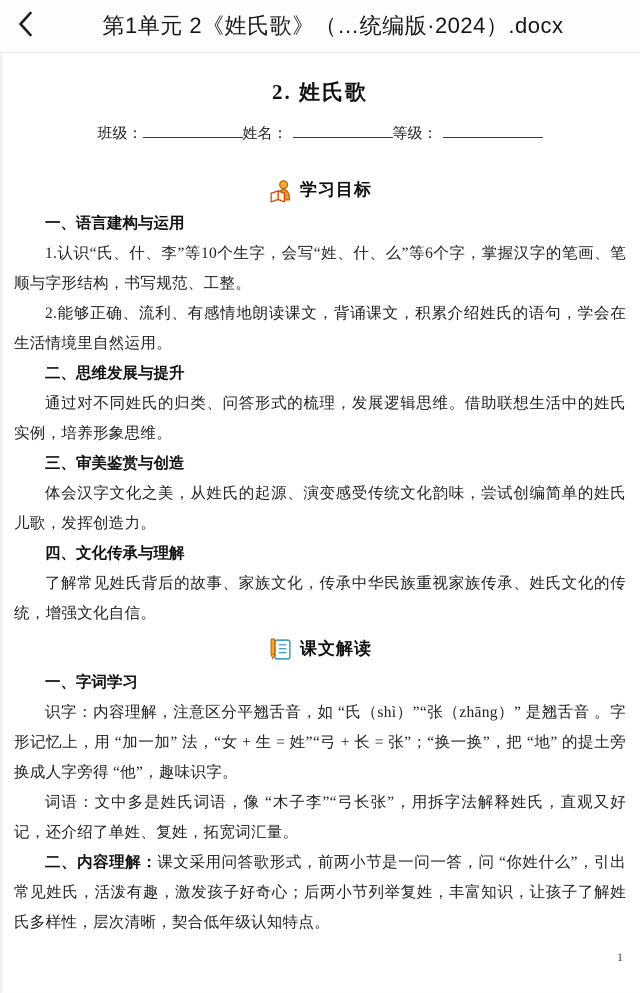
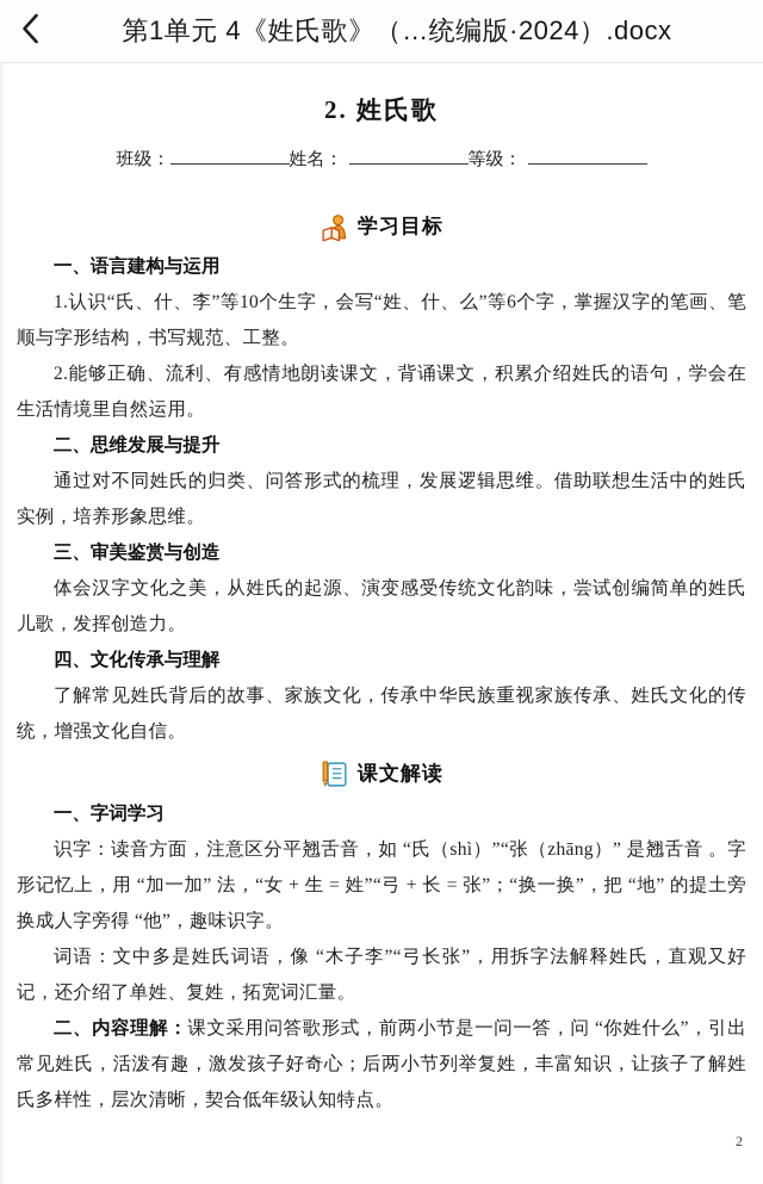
- 第1单元 2《姓氏歌》（…统编版·2024）.docx
+ 第1单元 4《姓氏歌》（…统编版·2024）.docx
  2. 姓氏歌
  班级： 姓名： 等级：
  学习目标
  一、语言建构与运用
  1.认识“氏、什、李”等10个生字，会写“姓、什、么”等6个字，掌握汉字的笔画、笔顺与字形结构，书写规范、工整。
  2.能够正确、流利、有感情地朗读课文，背诵课文，积累介绍姓氏的语句，学会在生活情境里自然运用。
  二、思维发展与提升
  通过对不同姓氏的归类、问答形式的梳理，发展逻辑思维。借助联想生活中的姓氏实例，培养形象思维。
  三、审美鉴赏与创造
  体会汉字文化之美，从姓氏的起源、演变感受传统文化韵味，尝试创编简单的姓氏儿歌，发挥创造力。
  四、文化传承与理解
  了解常见姓氏背后的故事、家族文化，传承中华民族重视家族传承、姓氏文化的传统，增强文化自信。
  课文解读
  一、字词学习
- 识字：内容理解，注意区分平翘舌音，如 “氏（shì）”“张（zhāng）” 是翘舌音 。字形记忆上，用 “加一加” 法，“女 + 生 = 姓”“弓 + 长 = 张”；“换一换”，把 “地” 的提土旁换成人字旁得 “他”，趣味识字。
+ 识字：读音方面，注意区分平翘舌音，如 “氏（shì）”“张（zhāng）” 是翘舌音 。字形记忆上，用 “加一加” 法，“女 + 生 = 姓”“弓 + 长 = 张”；“换一换”，把 “地” 的提土旁换成人字旁得 “他”，趣味识字。
  词语：文中多是姓氏词语，像 “木子李”“弓长张”，用拆字法解释姓氏，直观又好记，还介绍了单姓、复姓，拓宽词汇量。
  二、内容理解：课文采用问答歌形式，前两小节是一问一答，问 “你姓什么”，引出常见姓氏，活泼有趣，激发孩子好奇心；后两小节列举复姓，丰富知识，让孩子了解姓氏多样性，层次清晰，契合低年级认知特点。
- 1
+ 2
